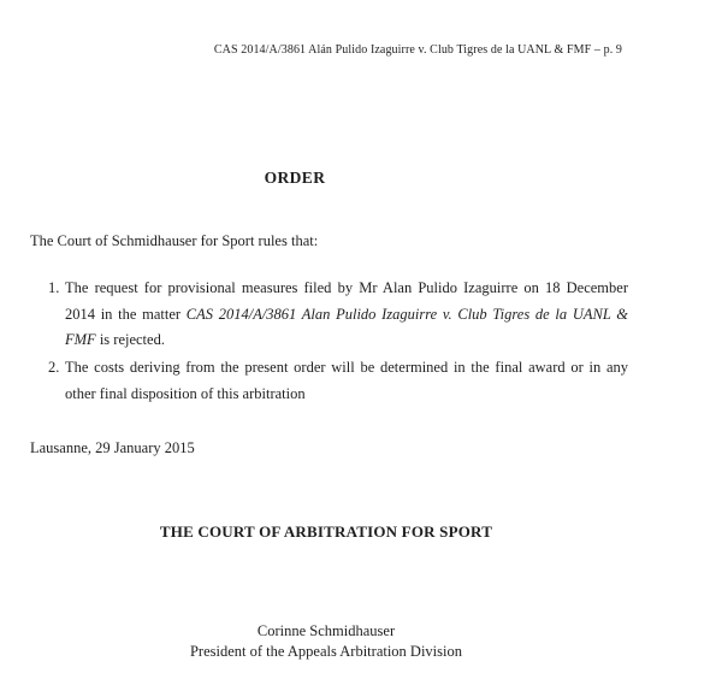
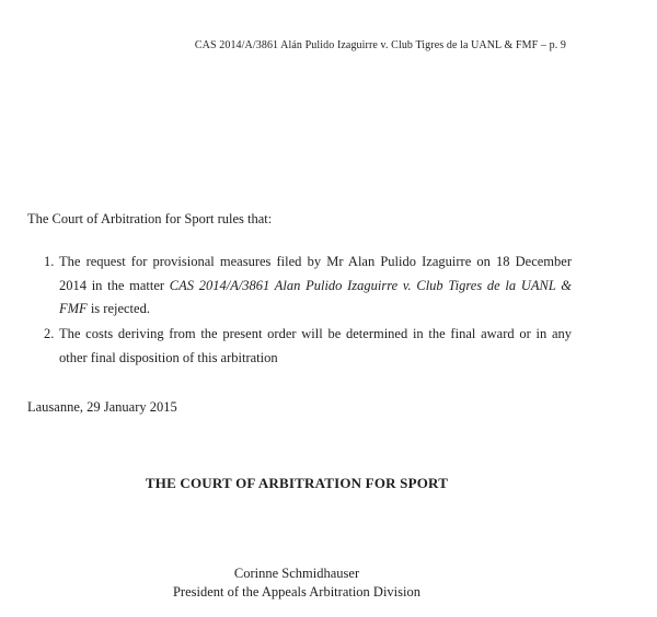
  CAS 2014/A/3861 Alán Pulido Izaguirre v. Club Tigres de la UANL & FMF – p. 9
- ORDER
- The Court of Schmidhauser for Sport rules that:
+ The Court of Arbitration for Sport rules that:
  1.
  The request for provisional measures filed by Mr Alan Pulido Izaguirre on 18 December 2014 in the matter CAS 2014/A/3861 Alan Pulido Izaguirre v. Club Tigres de la UANL & FMF is rejected.
  2.
  The costs deriving from the present order will be determined in the final award or in any other final disposition of this arbitration
  Lausanne, 29 January 2015
  THE COURT OF ARBITRATION FOR SPORT
  Corinne Schmidhauser
  President of the Appeals Arbitration Division
